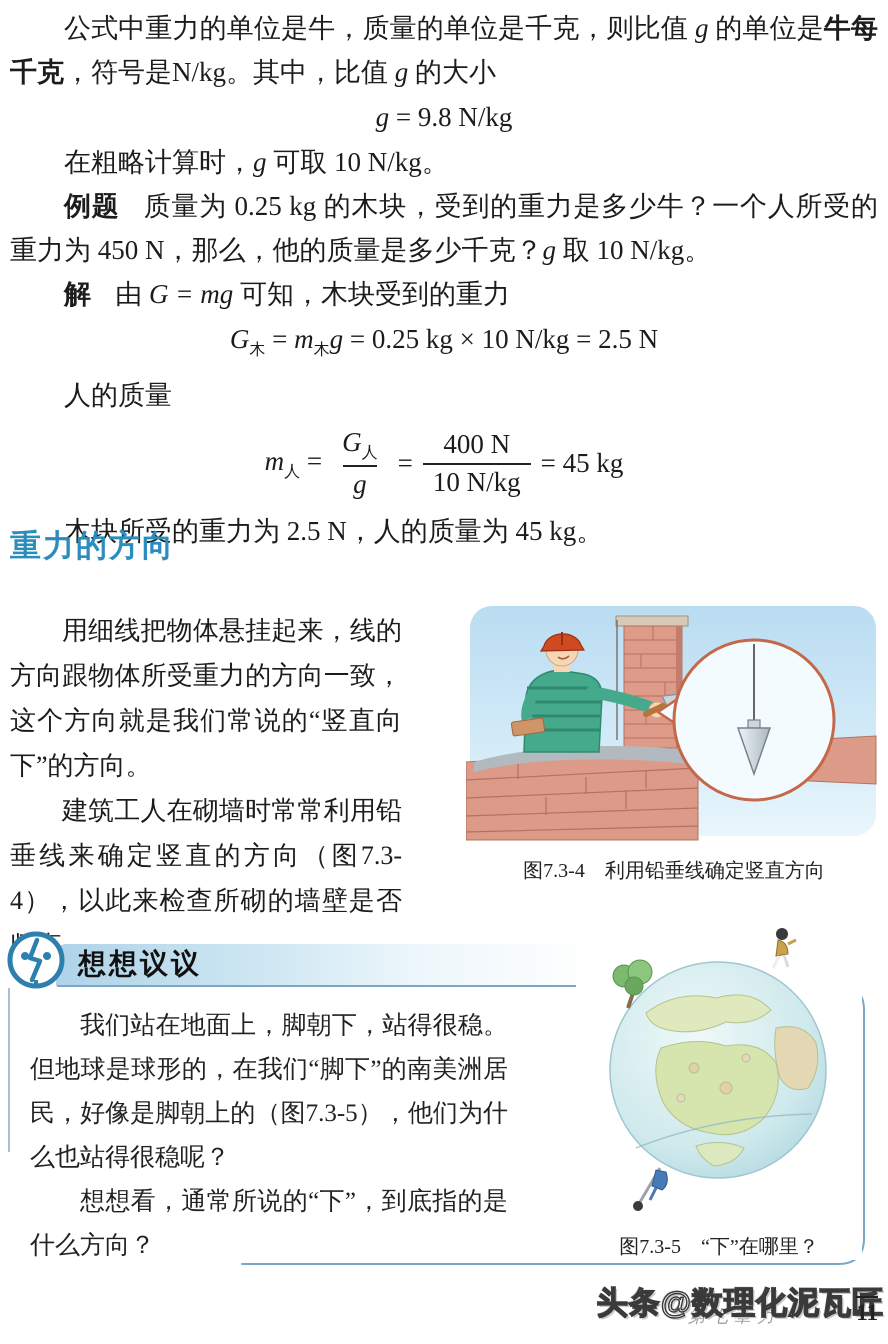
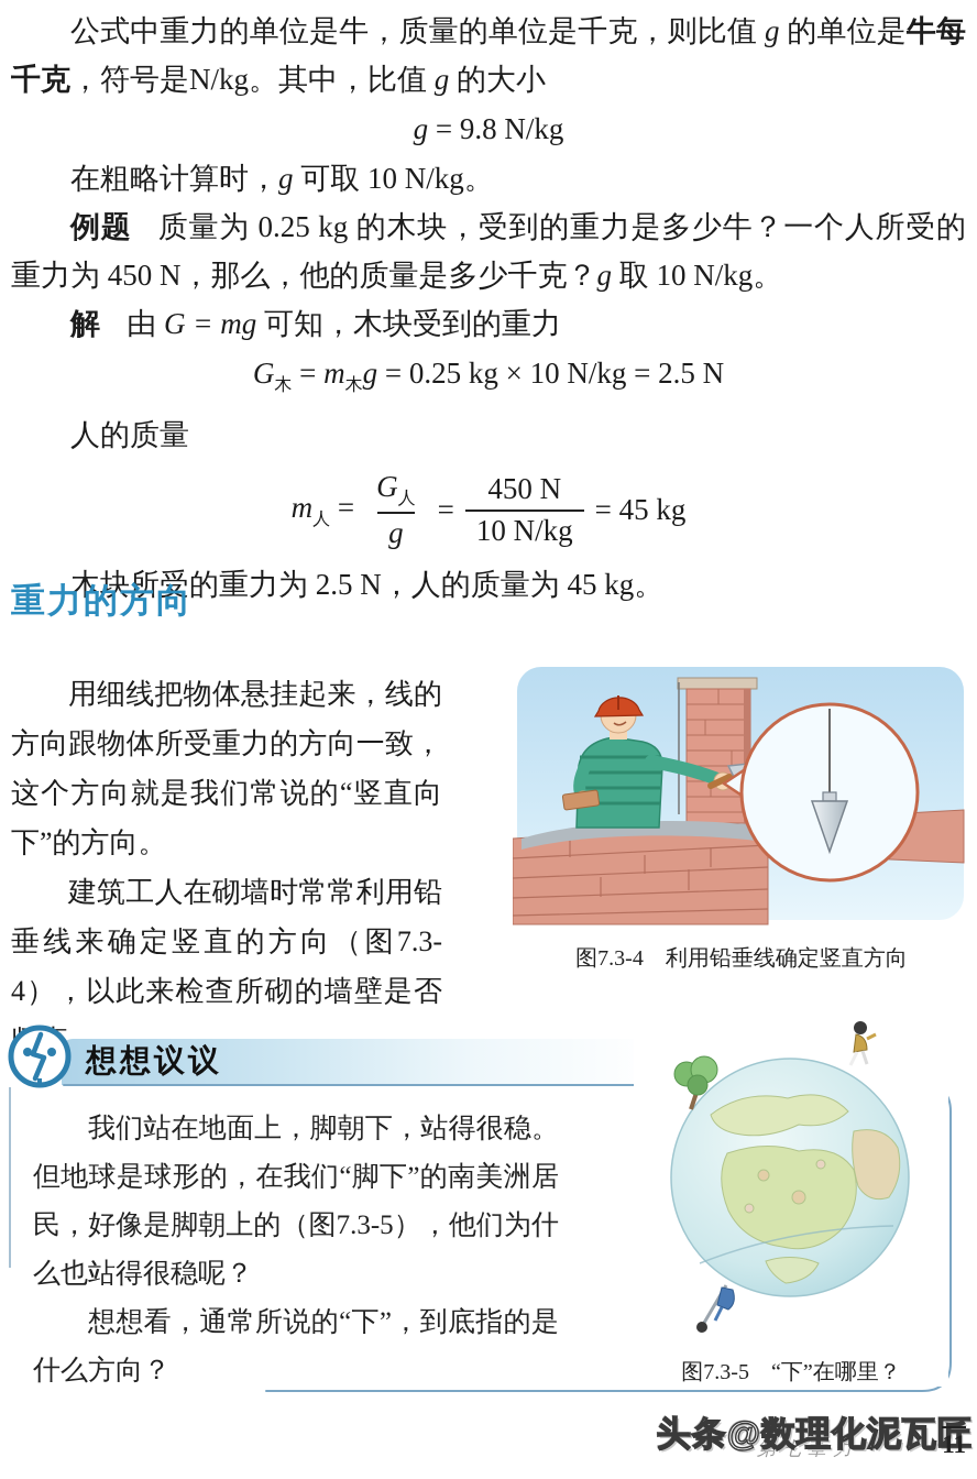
  公式中重力的单位是牛，质量的单位是千克，则比值 g 的单位是牛每千克，符号是N/kg。其中，比值 g 的大小
  g = 9.8 N/kg
  在粗略计算时，g 可取 10 N/kg。
  例题 质量为 0.25 kg 的木块，受到的重力是多少牛？一个人所受的重力为 450 N，那么，他的质量是多少千克？g 取 10 N/kg。
  解 由 G = mg 可知，木块受到的重力
  G木 = m木g = 0.25 kg × 10 N/kg = 2.5 N
  人的质量
  m人 =
  G人
  g
  =
- 400 N
+ 450 N
  10 N/kg
  = 45 kg
  木块所受的重力为 2.5 N，人的质量为 45 kg。
  重力的方向
  用细线把物体悬挂起来，线的方向跟物体所受重力的方向一致，这个方向就是我们常说的“竖直向下”的方向。
  建筑工人在砌墙时常常利用铅垂线来确定竖直的方向（图7.3-4），以此来检查所砌的墙壁是否
  图7.3-4 利用铅垂线确定竖直方向
  想想议议
  我们站在地面上，脚朝下，站得很稳。但地球是球形的，在我们“脚下”的南美洲居民，好像是脚朝上的（图7.3-5），他们为什么也站得很稳呢？
  想想看，通常所说的“下”，到底指的是什么方向？
  图7.3-5 “下”在哪里？
  第七章力
  头条@数理化泥瓦匠
  11
